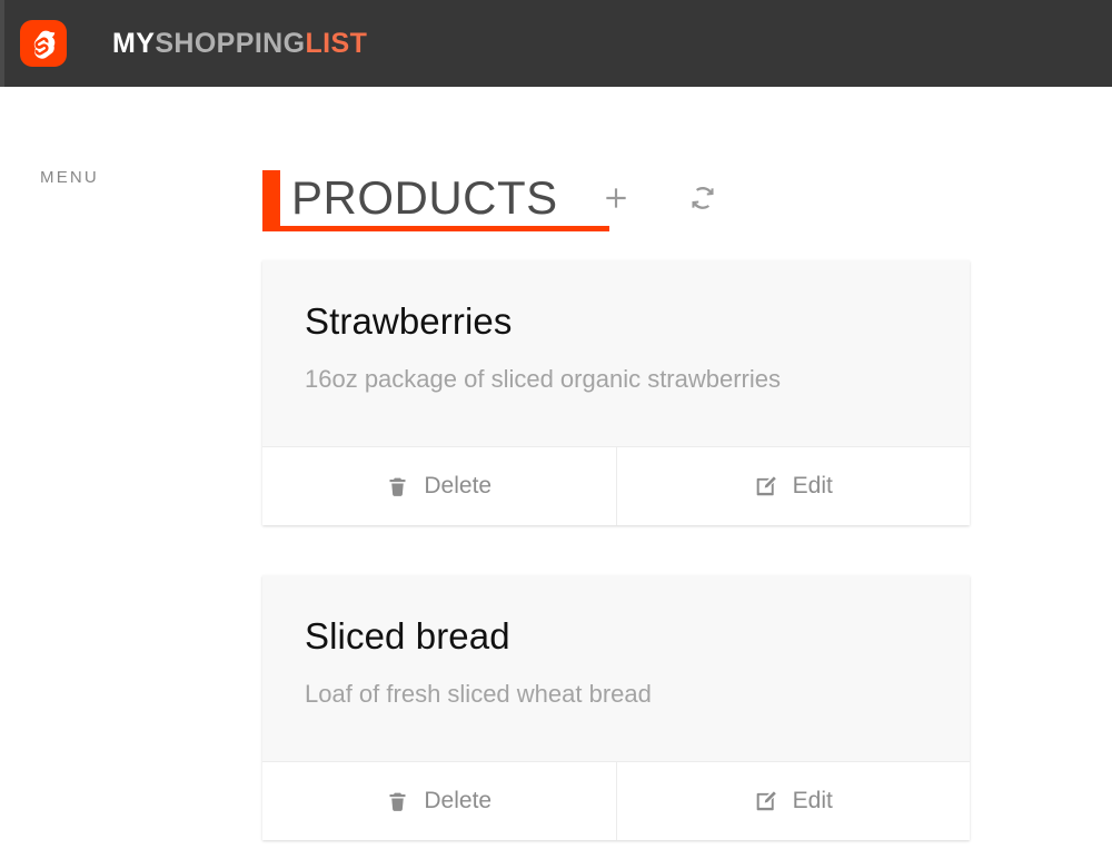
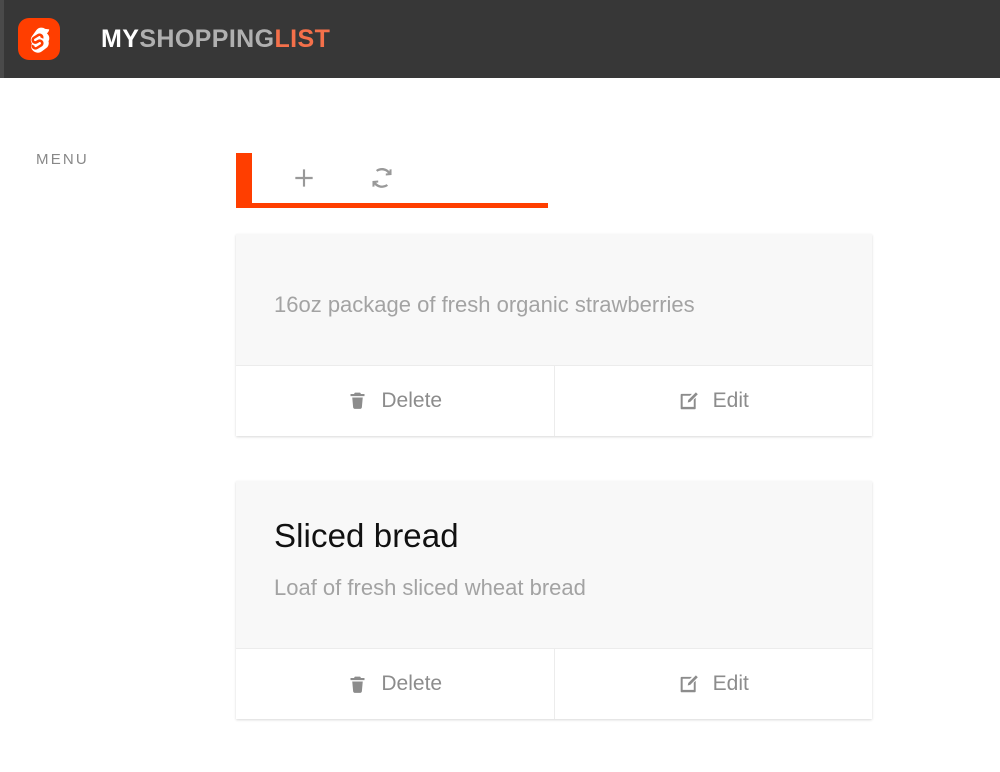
  MYSHOPPINGLIST
  MENU
- PRODUCTS
- Strawberries
- 16oz package of sliced organic strawberries
+ 16oz package of fresh organic strawberries
  Delete
  Edit
  Sliced bread
  Loaf of fresh sliced wheat bread
  Delete
  Edit
